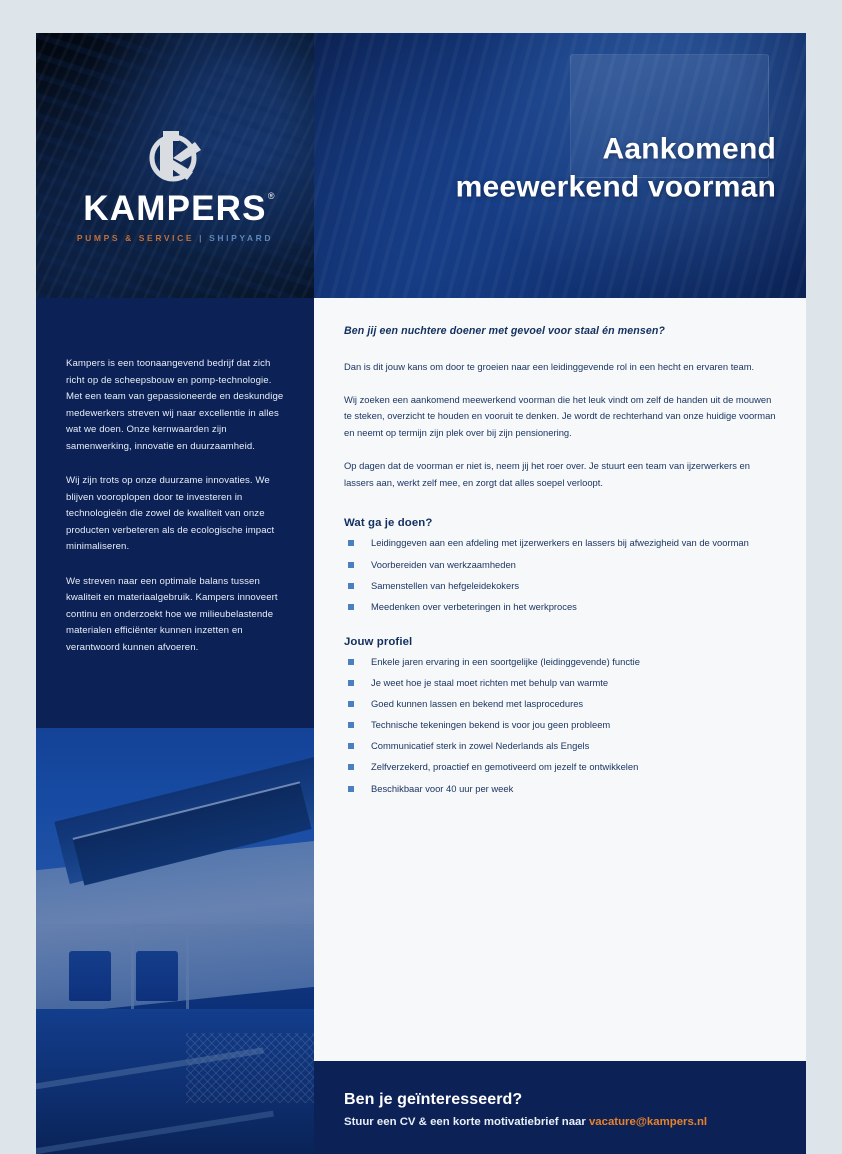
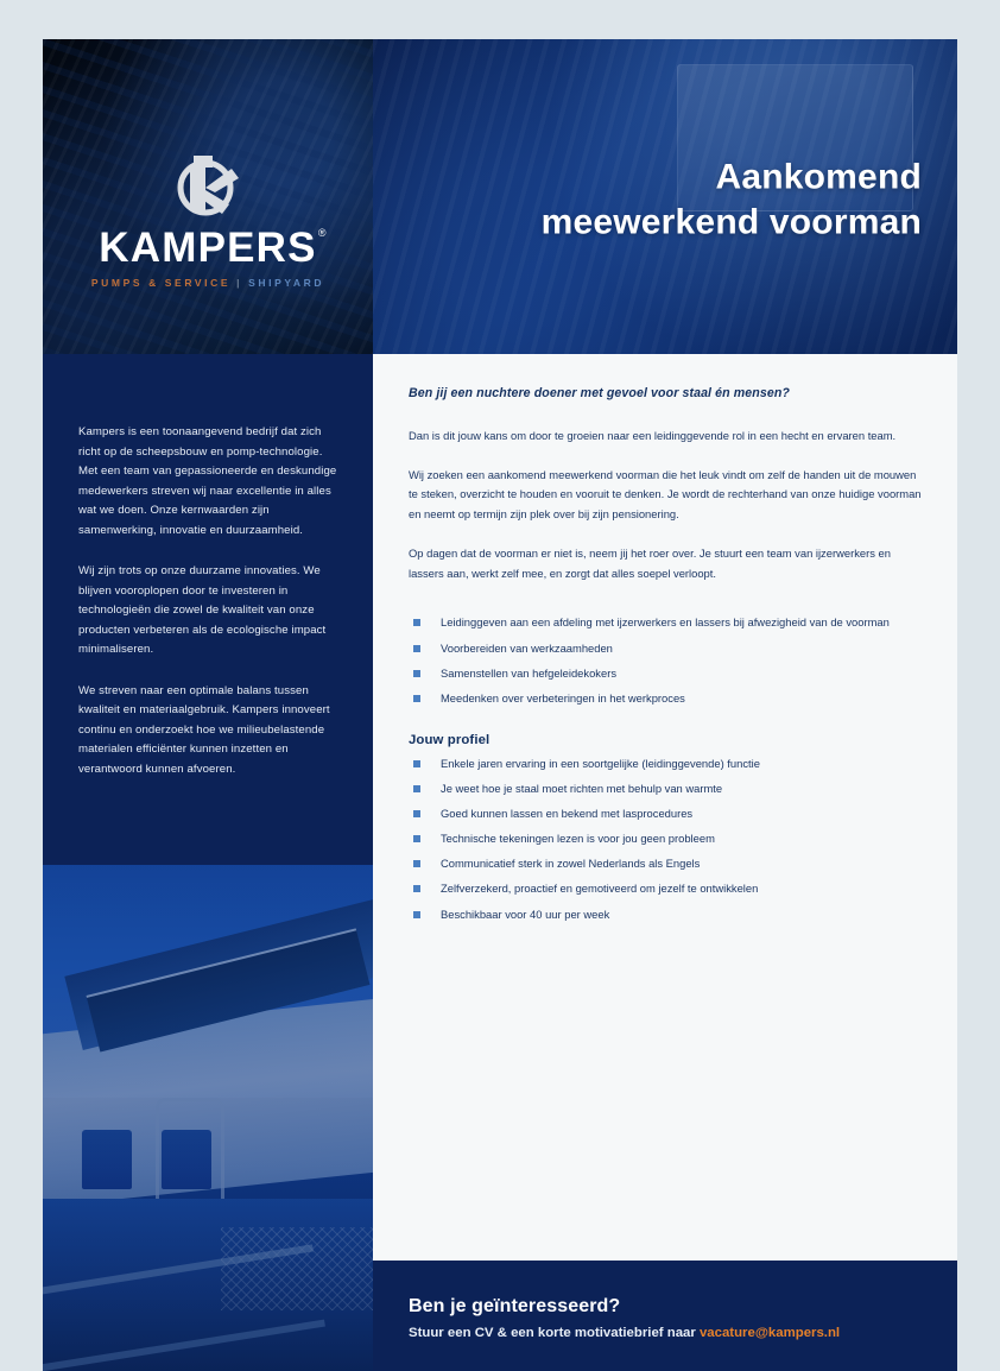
  KAMPERS
  ®
  PUMPS & SERVICE | SHIPYARD
  Kampers is een toonaangevend bedrijf dat zich richt op de scheepsbouw en pomp-technologie. Met een team van gepassioneerde en deskundige medewerkers streven wij naar excellentie in alles wat we doen. Onze kernwaarden zijn samenwerking, innovatie en duurzaamheid.
  Wij zijn trots op onze duurzame innovaties. We blijven vooroplopen door te investeren in technologieën die zowel de kwaliteit van onze producten verbeteren als de ecologische impact minimaliseren.
  We streven naar een optimale balans tussen kwaliteit en materiaalgebruik. Kampers innoveert continu en onderzoekt hoe we milieubelastende materialen efficiënter kunnen inzetten en verantwoord kunnen afvoeren.
  Aankomend
  meewerkend voorman
  Ben jij een nuchtere doener met gevoel voor staal én mensen?
  Dan is dit jouw kans om door te groeien naar een leidinggevende rol in een hecht en ervaren team.
  Wij zoeken een aankomend meewerkend voorman die het leuk vindt om zelf de handen uit de mouwen te steken, overzicht te houden en vooruit te denken. Je wordt de rechterhand van onze huidige voorman en neemt op termijn zijn plek over bij zijn pensionering.
  Op dagen dat de voorman er niet is, neem jij het roer over. Je stuurt een team van ijzerwerkers en lassers aan, werkt zelf mee, en zorgt dat alles soepel verloopt.
- Wat ga je doen?
  Leidinggeven aan een afdeling met ijzerwerkers en lassers bij afwezigheid van de voorman
  Voorbereiden van werkzaamheden
  Samenstellen van hefgeleidekokers
  Meedenken over verbeteringen in het werkproces
  Jouw profiel
  Enkele jaren ervaring in een soortgelijke (leidinggevende) functie
  Je weet hoe je staal moet richten met behulp van warmte
  Goed kunnen lassen en bekend met lasprocedures
- Technische tekeningen bekend is voor jou geen probleem
+ Technische tekeningen lezen is voor jou geen probleem
  Communicatief sterk in zowel Nederlands als Engels
  Zelfverzekerd, proactief en gemotiveerd om jezelf te ontwikkelen
  Beschikbaar voor 40 uur per week
  Ben je geïnteresseerd?
  Stuur een CV & een korte motivatiebrief naar vacature@kampers.nl
